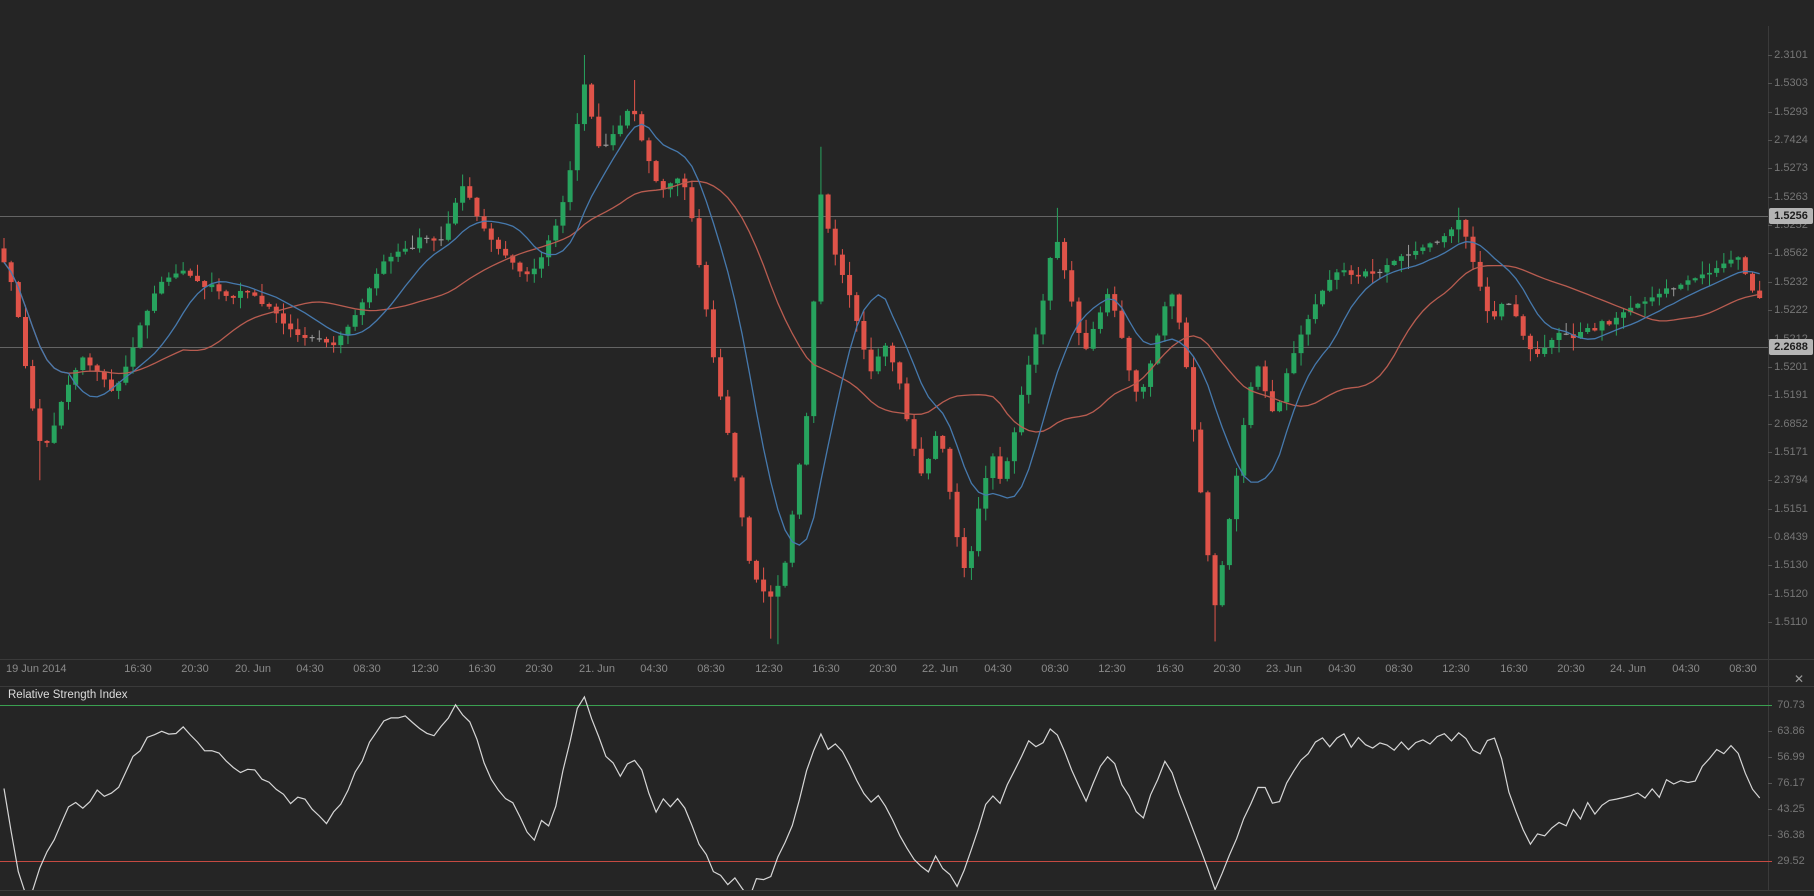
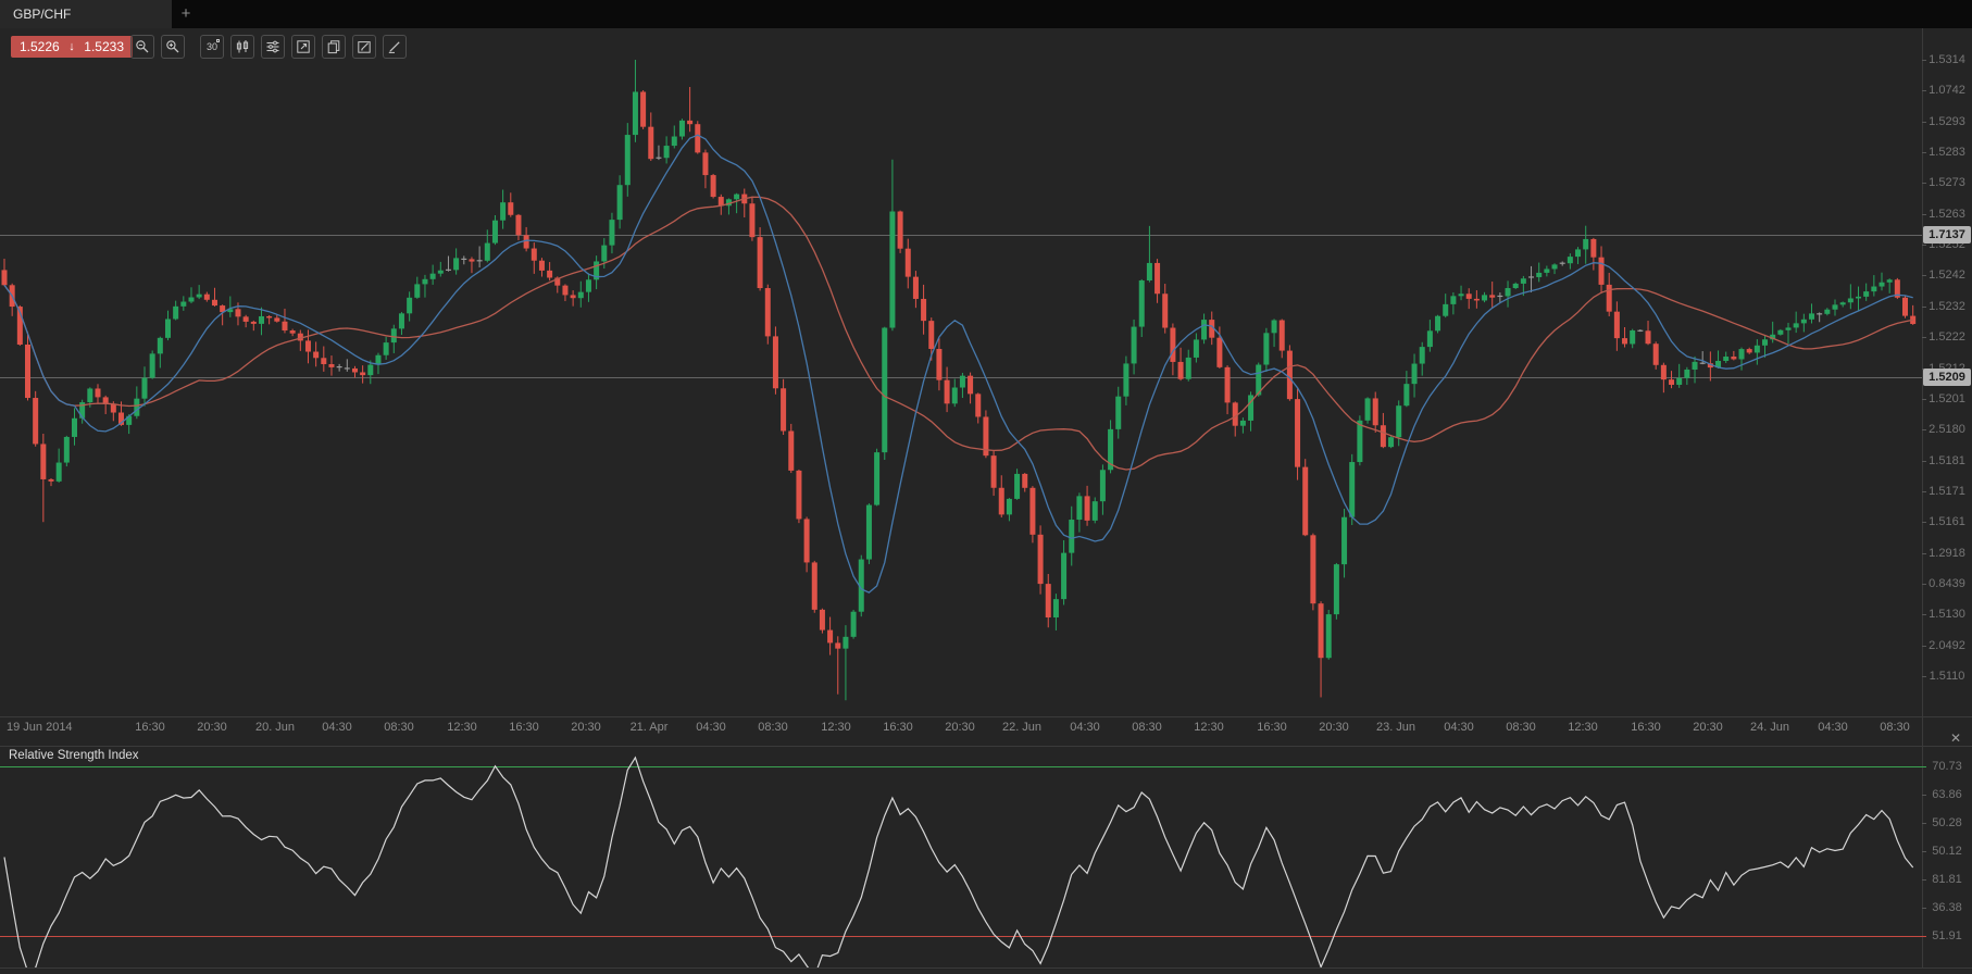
+ GBP/CHF
+ +
+ 1.5226
+ ↓
+ 1.5233
+ 30
- 2.3101
+ 1.5314
- 1.5303
+ 1.0742
  1.5293
- 2.7424
+ 1.5283
  1.5273
  1.5263
  1.5252
- 1.8562
+ 1.5242
  1.5232
  1.5222
  1.5201
- 1.5191
+ 2.5180
- 2.6852
+ 1.5181
  1.5171
- 2.3794
+ 1.5161
- 1.5151
+ 1.2918
  0.8439
  1.5130
- 1.5120
+ 2.0492
  1.5110
  19 Jun 2014
  16:30
  20:30
  20. Jun
  04:30
  08:30
  12:30
  16:30
  20:30
- 21. Jun
+ 21. Apr
  04:30
  08:30
  12:30
  16:30
  20:30
  22. Jun
  04:30
  08:30
  12:30
  16:30
  20:30
  23. Jun
  04:30
  08:30
  12:30
  16:30
  20:30
  24. Jun
  04:30
  08:30
  70.73
  63.86
- 56.99
+ 50.28
- 76.17
+ 50.12
- 43.25
+ 81.81
  36.38
- 29.52
+ 51.91
- 1.5256
+ 1.7137
- 2.2688
+ 1.5209
  Relative Strength Index
  ✕
